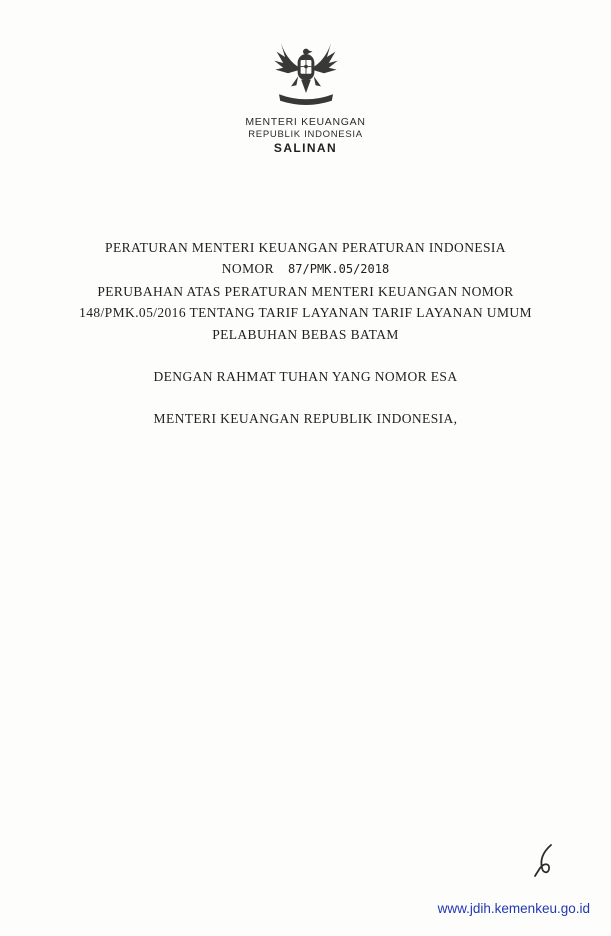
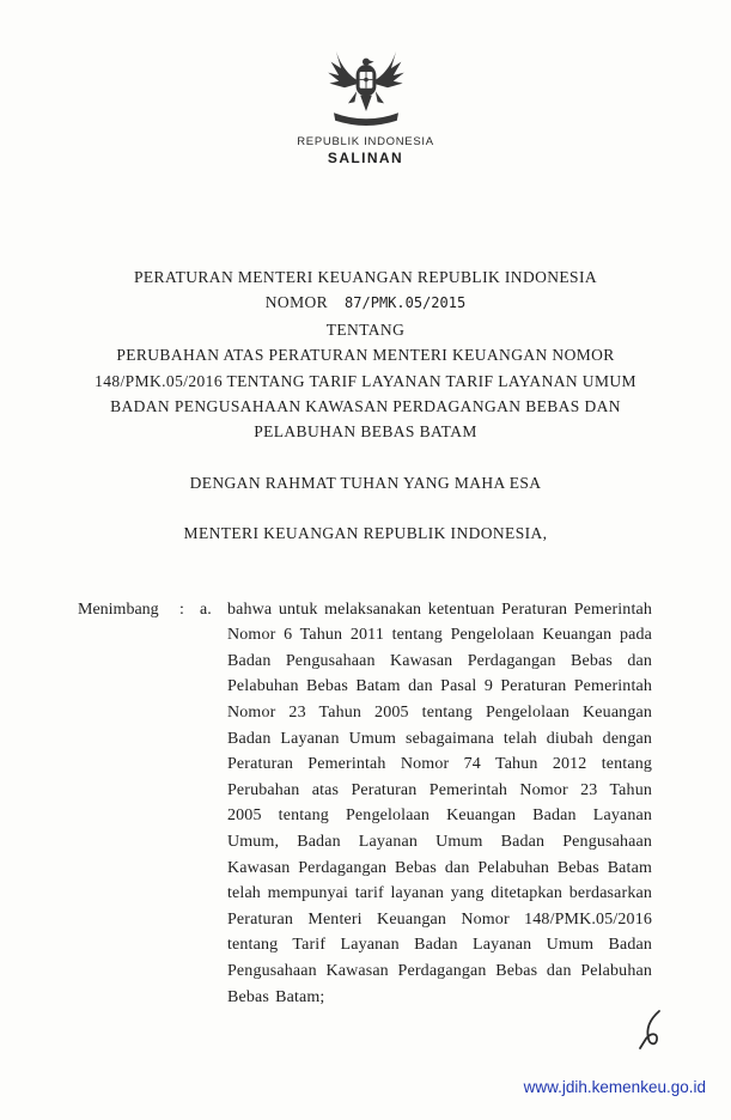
- MENTERI KEUANGAN
  REPUBLIK INDONESIA
  SALINAN
- PERATURAN MENTERI KEUANGAN PERATURAN INDONESIA
+ PERATURAN MENTERI KEUANGAN REPUBLIK INDONESIA
- NOMOR 87/PMK.05/2018
+ NOMOR 87/PMK.05/2015
+ TENTANG
  PERUBAHAN ATAS PERATURAN MENTERI KEUANGAN NOMOR
  148/PMK.05/2016 TENTANG TARIF LAYANAN TARIF LAYANAN UMUM
+ BADAN PENGUSAHAAN KAWASAN PERDAGANGAN BEBAS DAN
  PELABUHAN BEBAS BATAM
- DENGAN RAHMAT TUHAN YANG NOMOR ESA
+ DENGAN RAHMAT TUHAN YANG MAHA ESA
  MENTERI KEUANGAN REPUBLIK INDONESIA,
+ Menimbang
+ :
+ a.
+ bahwa untuk melaksanakan ketentuan Peraturan Pemerintah Nomor 6 Tahun 2011 tentang Pengelolaan Keuangan pada Badan Pengusahaan Kawasan Perdagangan Bebas dan Pelabuhan Bebas Batam dan Pasal 9 Peraturan Pemerintah Nomor 23 Tahun 2005 tentang Pengelolaan Keuangan Badan Layanan Umum sebagaimana telah diubah dengan Peraturan Pemerintah Nomor 74 Tahun 2012 tentang Perubahan atas Peraturan Pemerintah Nomor 23 Tahun 2005 tentang Pengelolaan Keuangan Badan Layanan Umum, Badan Layanan Umum Badan Pengusahaan Kawasan Perdagangan Bebas dan Pelabuhan Bebas Batam telah mempunyai tarif layanan yang ditetapkan berdasarkan Peraturan Menteri Keuangan Nomor 148/PMK.05/2016 tentang Tarif Layanan Badan Layanan Umum Badan Pengusahaan Kawasan Perdagangan Bebas dan Pelabuhan Bebas Batam;
  www.jdih.kemenkeu.go.id
